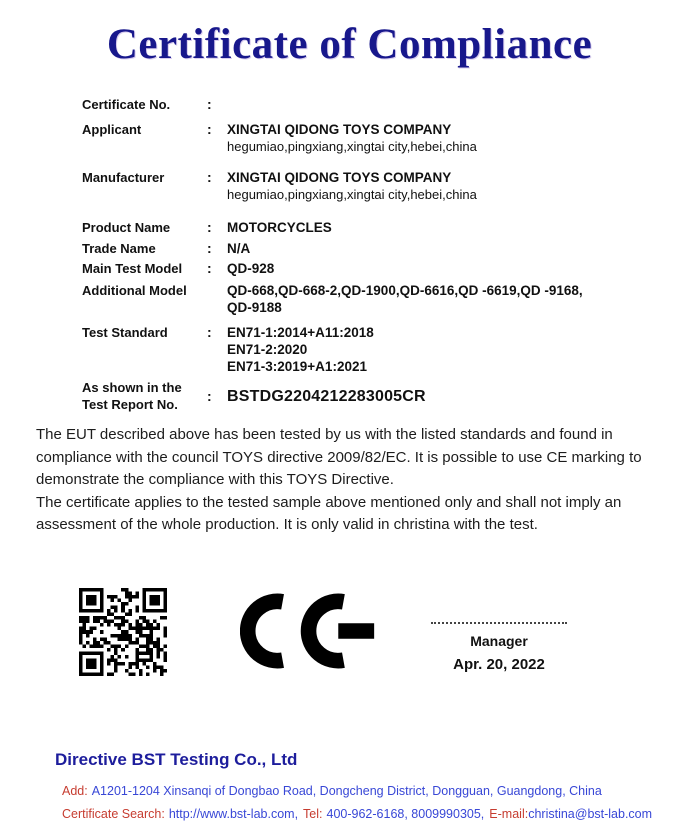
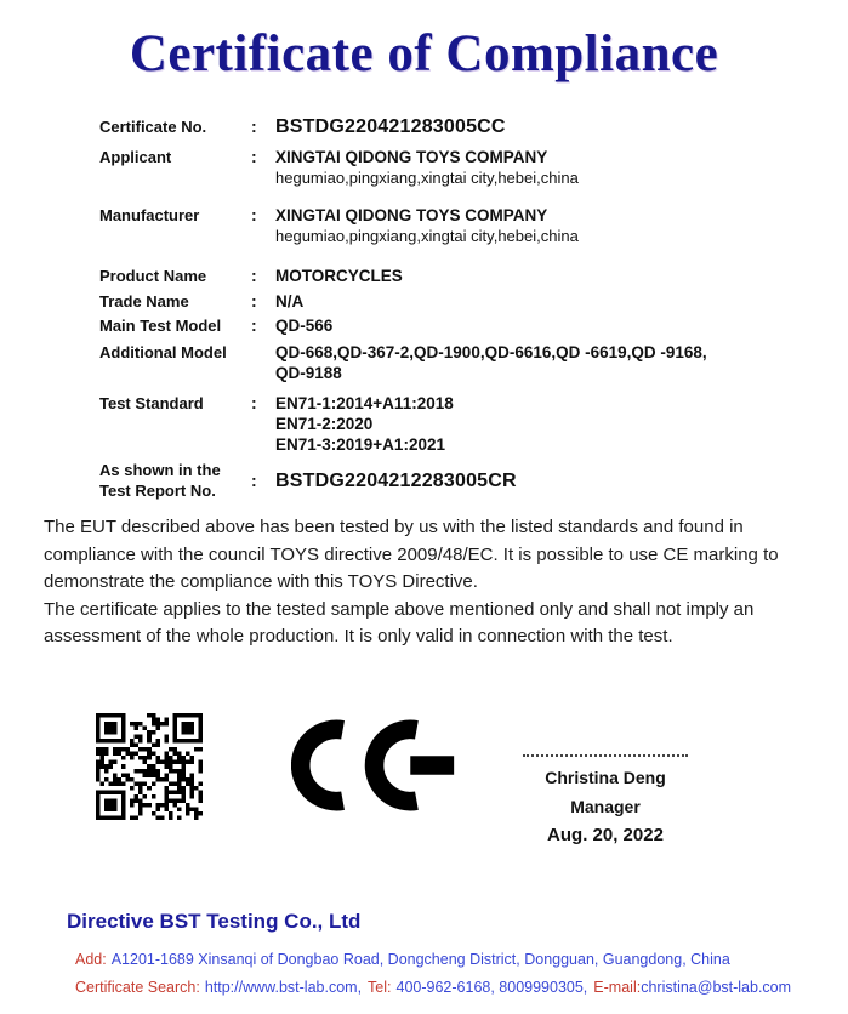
  Certificate of Compliance
  Certificate No.
  :
+ BSTDG220421283005CC
  Applicant
  :
  XINGTAI QIDONG TOYS COMPANY
  hegumiao,pingxiang,xingtai city,hebei,china
  Manufacturer
  :
  XINGTAI QIDONG TOYS COMPANY
  hegumiao,pingxiang,xingtai city,hebei,china
  Product Name
  :
  MOTORCYCLES
  Trade Name
  :
  N/A
  Main Test Model
  :
- QD-928
+ QD-566
  Additional Model
- QD-668,QD-668-2,QD-1900,QD-6616,QD -6619,QD -9168,
+ QD-668,QD-367-2,QD-1900,QD-6616,QD -6619,QD -9168,
  QD-9188
  Test Standard
  :
  EN71-1:2014+A11:2018
  EN71-2:2020
  EN71-3:2019+A1:2021
  As shown in the
  Test Report No.
  :
  BSTDG2204212283005CR
- The EUT described above has been tested by us with the listed standards and found in compliance with the council TOYS directive 2009/82/EC. It is possible to use CE marking to demonstrate the compliance with this TOYS Directive.
+ The EUT described above has been tested by us with the listed standards and found in compliance with the council TOYS directive 2009/48/EC. It is possible to use CE marking to demonstrate the compliance with this TOYS Directive.
- The certificate applies to the tested sample above mentioned only and shall not imply an assessment of the whole production. It is only valid in christina with the test.
+ The certificate applies to the tested sample above mentioned only and shall not imply an assessment of the whole production. It is only valid in connection with the test.
+ Christina Deng
  Manager
- Apr. 20, 2022
+ Aug. 20, 2022
  Directive BST Testing Co., Ltd
- Add: A1201-1204 Xinsanqi of Dongbao Road, Dongcheng District, Dongguan, Guangdong, China
+ Add: A1201-1689 Xinsanqi of Dongbao Road, Dongcheng District, Dongguan, Guangdong, China
  Certificate Search: http://www.bst-lab.com, Tel: 400-962-6168, 8009990305, E-mail:christina@bst-lab.com
